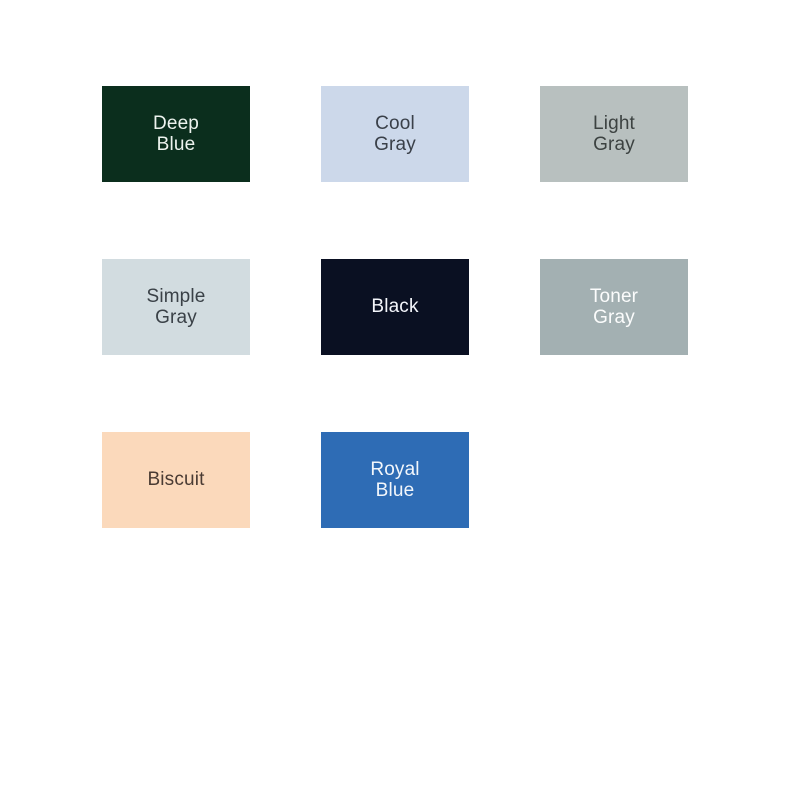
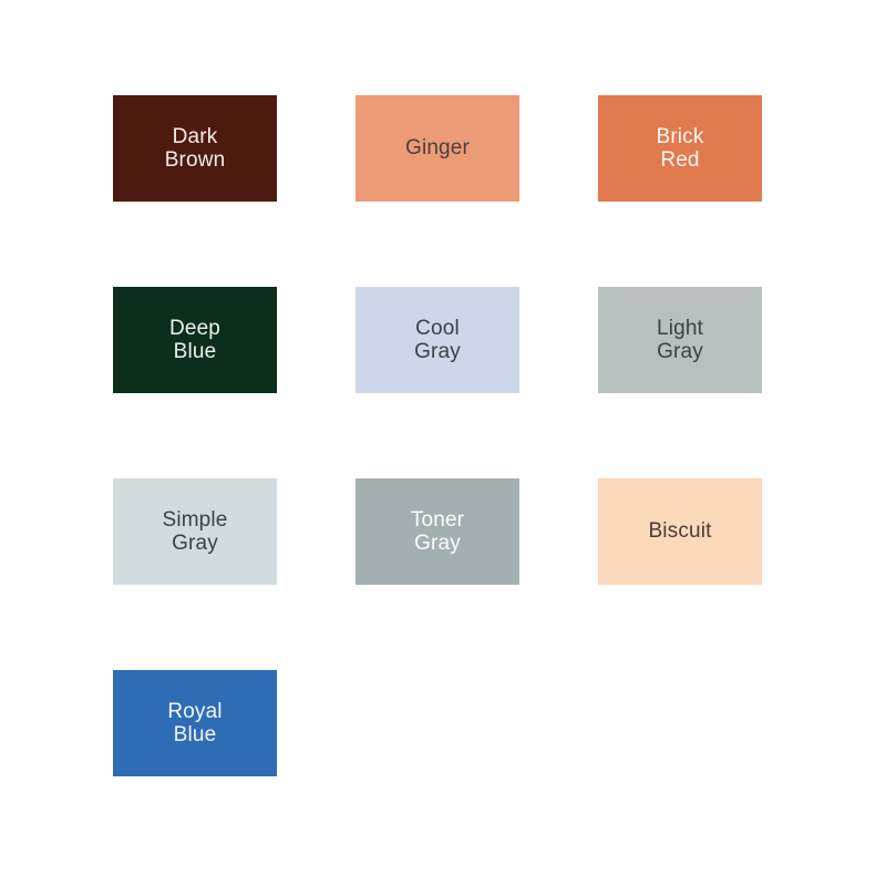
+ Dark
+ Brown
+ Ginger
+ Brick
+ Red
  Deep
  Blue
  Cool
  Gray
  Light
  Gray
  Simple
  Gray
- Black
  Toner
  Gray
  Biscuit
  Royal
  Blue
